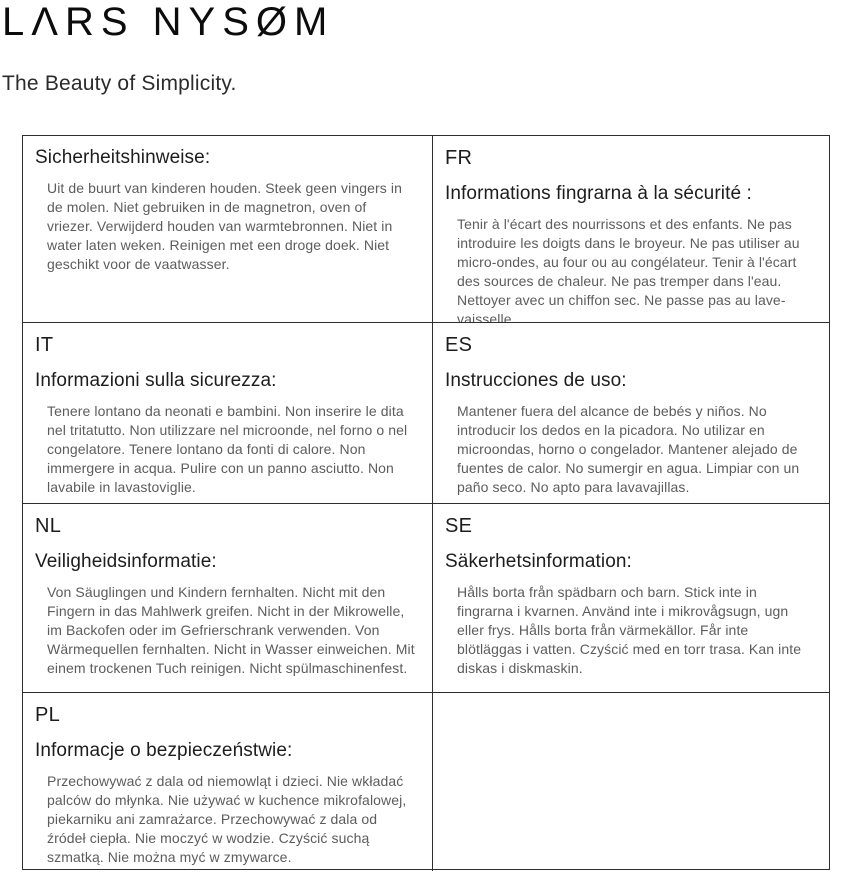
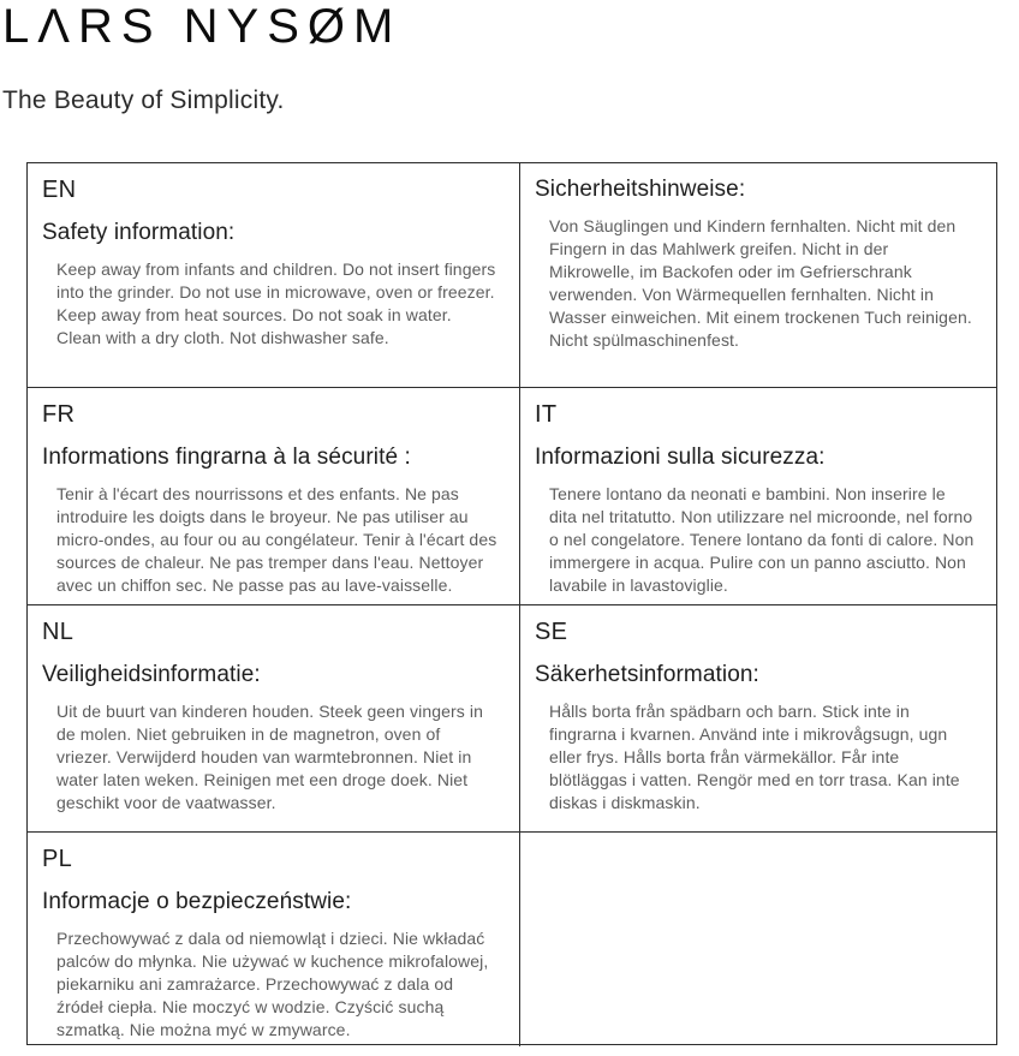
  LΛRS NYSØM
  The Beauty of Simplicity.
+ EN
+ Safety information:
+ Keep away from infants and children. Do not insert fingers into the grinder. Do not use in microwave, oven or freezer. Keep away from heat sources. Do not soak in water. Clean with a dry cloth. Not dishwasher safe.
  Sicherheitshinweise:
- Uit de buurt van kinderen houden. Steek geen vingers in de molen. Niet gebruiken in de magnetron, oven of vriezer. Verwijderd houden van warmtebronnen. Niet in water laten weken. Reinigen met een droge doek. Niet geschikt voor de vaatwasser.
+ Von Säuglingen und Kindern fernhalten. Nicht mit den Fingern in das Mahlwerk greifen. Nicht in der Mikrowelle, im Backofen oder im Gefrierschrank verwenden. Von Wärmequellen fernhalten. Nicht in Wasser einweichen. Mit einem trockenen Tuch reinigen. Nicht spülmaschinenfest.
  FR
  Informations fingrarna à la sécurité :
  Tenir à l'écart des nourrissons et des enfants. Ne pas introduire les doigts dans le broyeur. Ne pas utiliser au micro-ondes, au four ou au congélateur. Tenir à l'écart des sources de chaleur. Ne pas tremper dans l'eau. Nettoyer avec un chiffon sec. Ne passe pas au lave-vaisselle.
  IT
  Informazioni sulla sicurezza:
  Tenere lontano da neonati e bambini. Non inserire le dita nel tritatutto. Non utilizzare nel microonde, nel forno o nel congelatore. Tenere lontano da fonti di calore. Non immergere in acqua. Pulire con un panno asciutto. Non lavabile in lavastoviglie.
- ES
- Instrucciones de uso:
- Mantener fuera del alcance de bebés y niños. No introducir los dedos en la picadora. No utilizar en microondas, horno o congelador. Mantener alejado de fuentes de calor. No sumergir en agua. Limpiar con un paño seco. No apto para lavavajillas.
  NL
  Veiligheidsinformatie:
- Von Säuglingen und Kindern fernhalten. Nicht mit den Fingern in das Mahlwerk greifen. Nicht in der Mikrowelle, im Backofen oder im Gefrierschrank verwenden. Von Wärmequellen fernhalten. Nicht in Wasser einweichen. Mit einem trockenen Tuch reinigen. Nicht spülmaschinenfest.
+ Uit de buurt van kinderen houden. Steek geen vingers in de molen. Niet gebruiken in de magnetron, oven of vriezer. Verwijderd houden van warmtebronnen. Niet in water laten weken. Reinigen met een droge doek. Niet geschikt voor de vaatwasser.
  SE
  Säkerhetsinformation:
- Hålls borta från spädbarn och barn. Stick inte in fingrarna i kvarnen. Använd inte i mikrovågsugn, ugn eller frys. Hålls borta från värmekällor. Får inte blötläggas i vatten. Czyścić med en torr trasa. Kan inte diskas i diskmaskin.
+ Hålls borta från spädbarn och barn. Stick inte in fingrarna i kvarnen. Använd inte i mikrovågsugn, ugn eller frys. Hålls borta från värmekällor. Får inte blötläggas i vatten. Rengör med en torr trasa. Kan inte diskas i diskmaskin.
  PL
  Informacje o bezpieczeństwie:
  Przechowywać z dala od niemowląt i dzieci. Nie wkładać palców do młynka. Nie używać w kuchence mikrofalowej, piekarniku ani zamrażarce. Przechowywać z dala od źródeł ciepła. Nie moczyć w wodzie. Czyścić suchą szmatką. Nie można myć w zmywarce.
